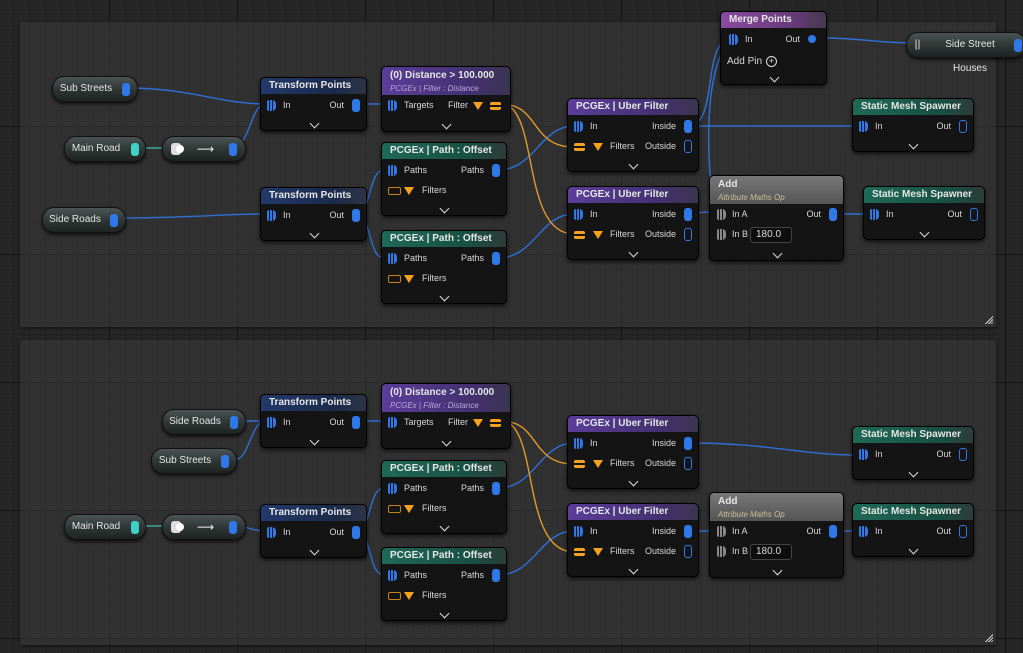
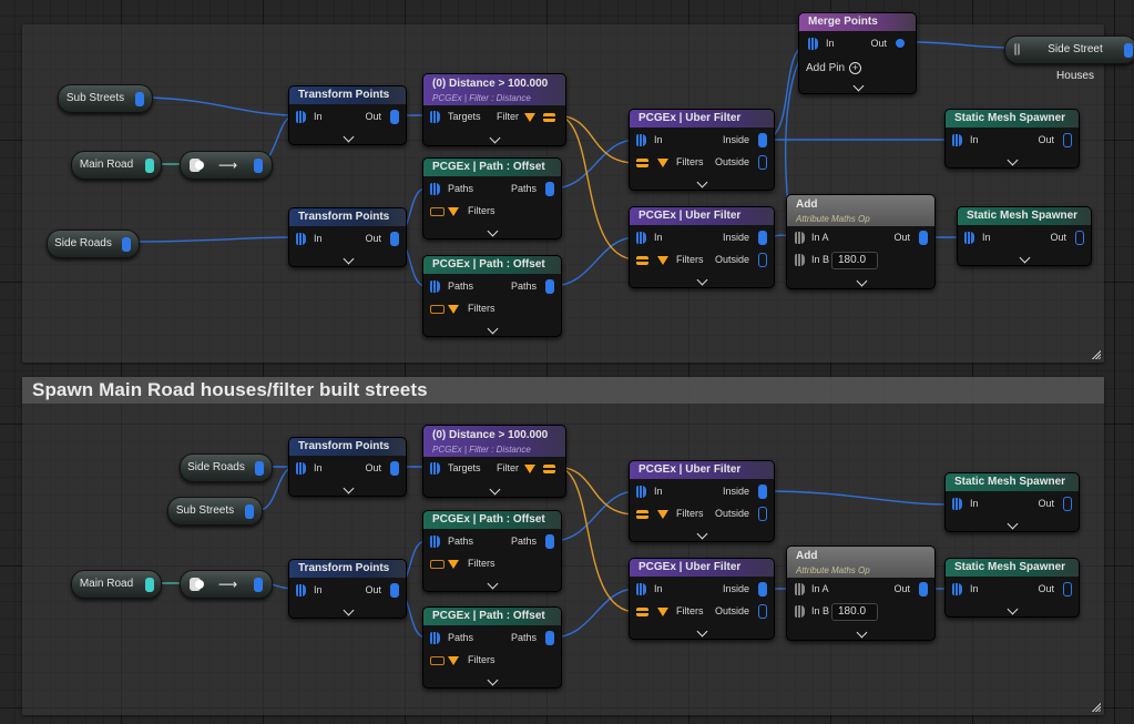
+ Spawn Main Road houses/filter built streets
  Sub Streets
  Main Road
  ⟶
  Side Roads
  Transform Points
  In
  Out
  Transform Points
  In
  Out
  (0) Distance > 100.000
  PCGEx | Filter : Distance
  Targets
  Filter
  PCGEx | Path : Offset
  Paths
  Paths
  Filters
  PCGEx | Path : Offset
  Paths
  Paths
  Filters
  PCGEx | Uber Filter
  In
  Inside
  Filters
  Outside
  PCGEx | Uber Filter
  In
  Inside
  Filters
  Outside
  Merge Points
  In
  Out
  Add Pin +
  Side Street Houses
  Static Mesh Spawner
  In
  Out
  Add
  Attribute Maths Op
  In A
  Out
  In B
  180.0
  Static Mesh Spawner
  In
  Out
  Side Roads
  Sub Streets
  Main Road
  ⟶
  Transform Points
  In
  Out
  Transform Points
  In
  Out
  (0) Distance > 100.000
  PCGEx | Filter : Distance
  Targets
  Filter
  PCGEx | Path : Offset
  Paths
  Paths
  Filters
  PCGEx | Path : Offset
  Paths
  Paths
  Filters
  PCGEx | Uber Filter
  In
  Inside
  Filters
  Outside
  PCGEx | Uber Filter
  In
  Inside
  Filters
  Outside
  Add
  Attribute Maths Op
  In A
  Out
  In B
  180.0
  Static Mesh Spawner
  In
  Out
  Static Mesh Spawner
  In
  Out
